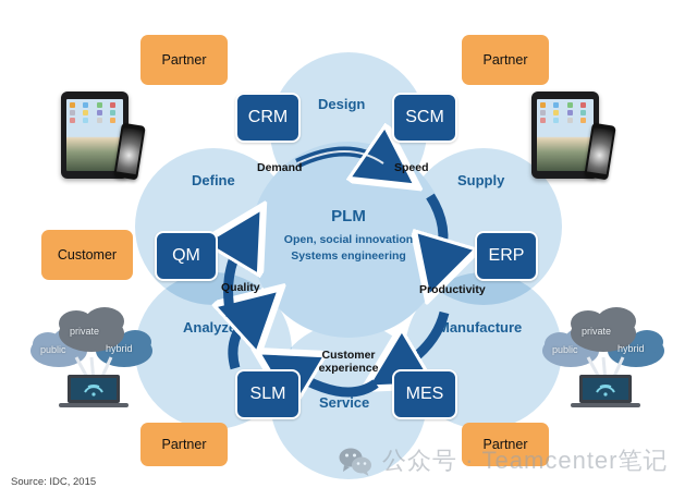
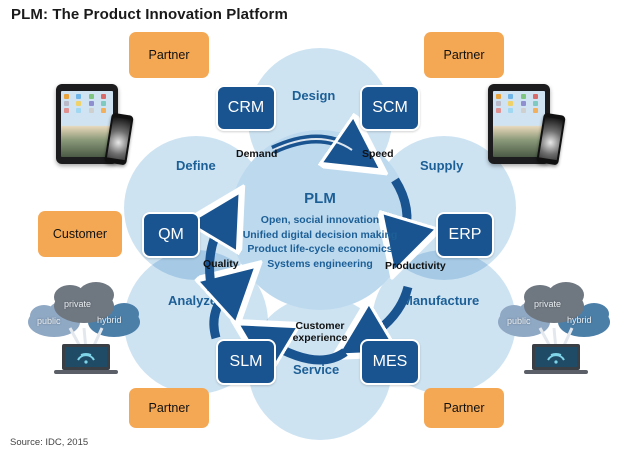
+ PLM: The Product Innovation Platform
  Design
  Supply
  anufacture
  Service
  Analyze
  Define
  CRM
  SCM
  QM
  ERP
  SLM
  MES
  PLM
  Open, social innovation
+ Unified digital decision making
+ Product life-cycle economics
  Systems engineering
  Demand
  Speed
  Quality
  Productivity
  Customer
  experience
  Partner
  Partner
  Customer
  Partner
  Partner
  private
  public
  hybrid
  private
  public
  hybrid
  Source: IDC, 2015
- 公众号 · Teamcenter笔记
